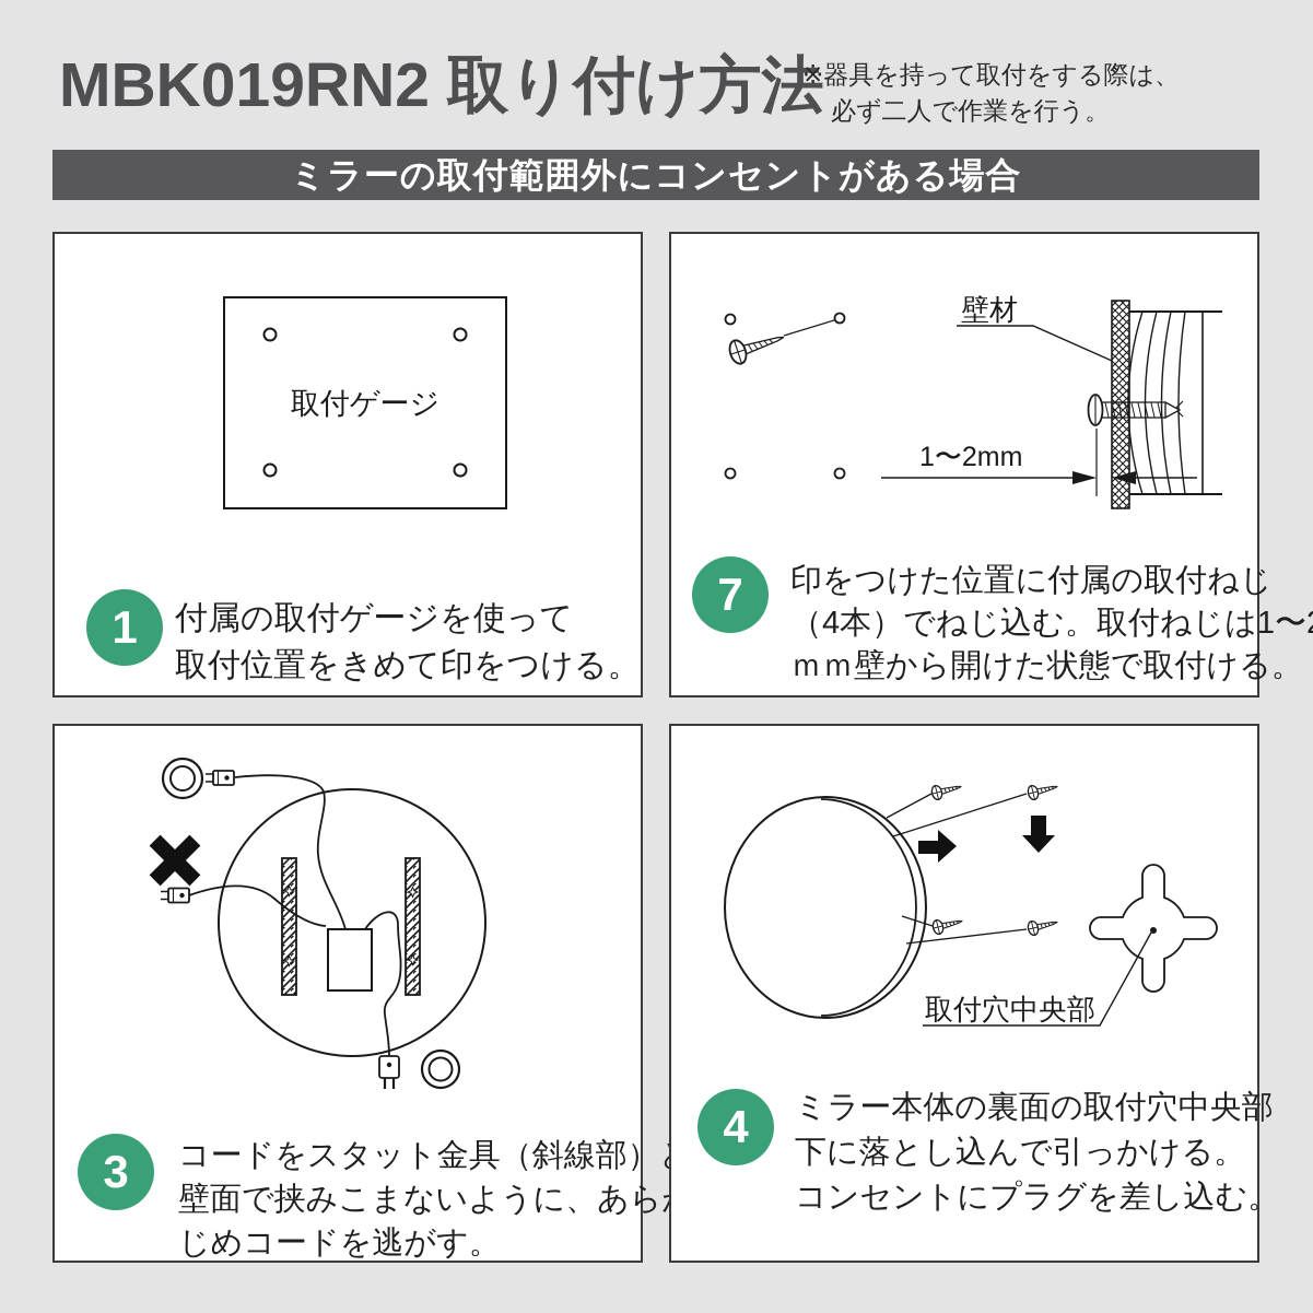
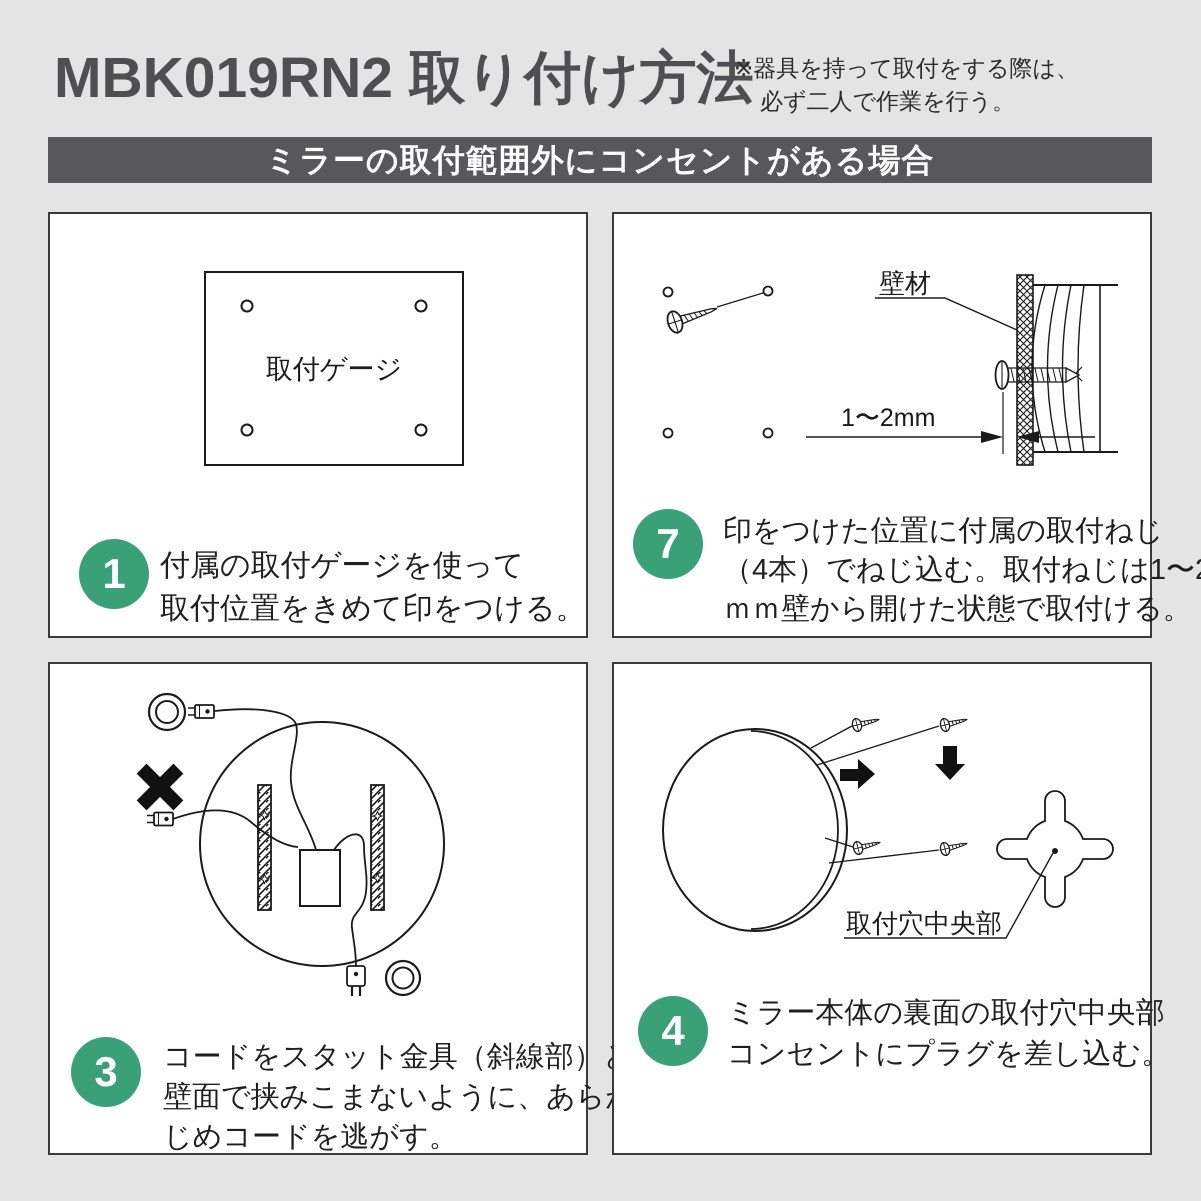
  MBK019RN2 取り付け方法
  ※器具を持って取付をする際は、
  必ず二人で作業を行う。
  ミラーの取付範囲外にコンセントがある場合
  取付ゲージ
  1
  付属の取付ゲージを使って
  取付位置をきめて印をつける。
  壁材
  1〜2mm
  7
  印をつけた位置に付属の取付ねじ
  （4本）でねじ込む。取付ねじは1〜
  ｍｍ壁から開けた状態で取付ける。
  3
  コードをスタット金具（斜線部）
  壁面で挟みこまないように、あら
  じめコードを逃がす。
  取付穴中央部
  4
  ミラー本体の裏面の取付穴中央部
- 下に落とし込んで引っかける。
  コンセントにプラグを差し込む。
